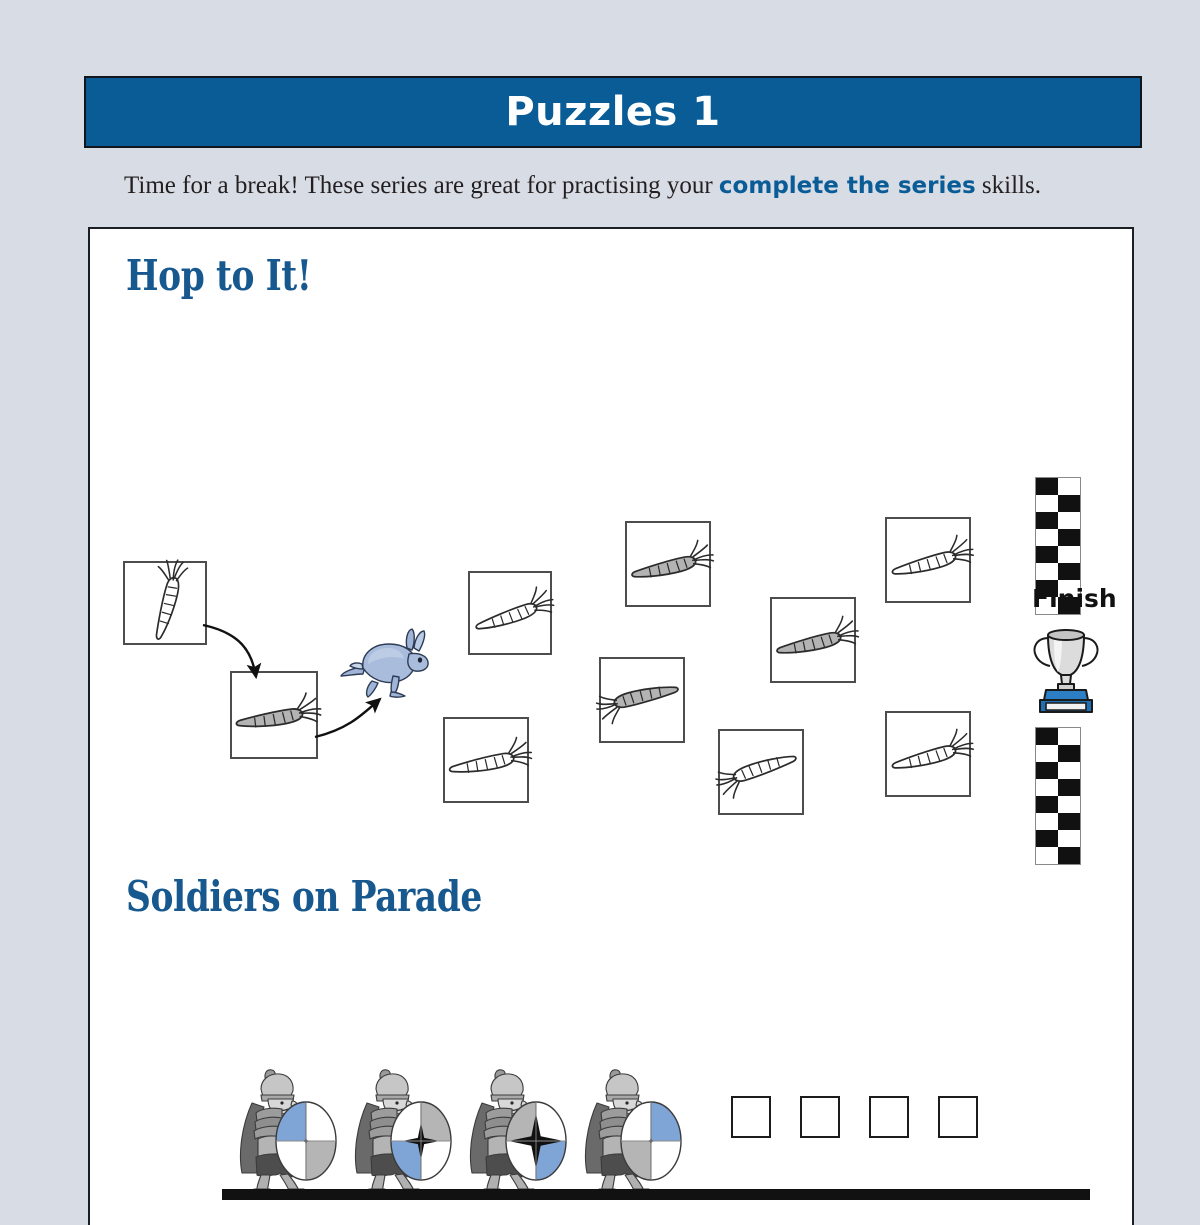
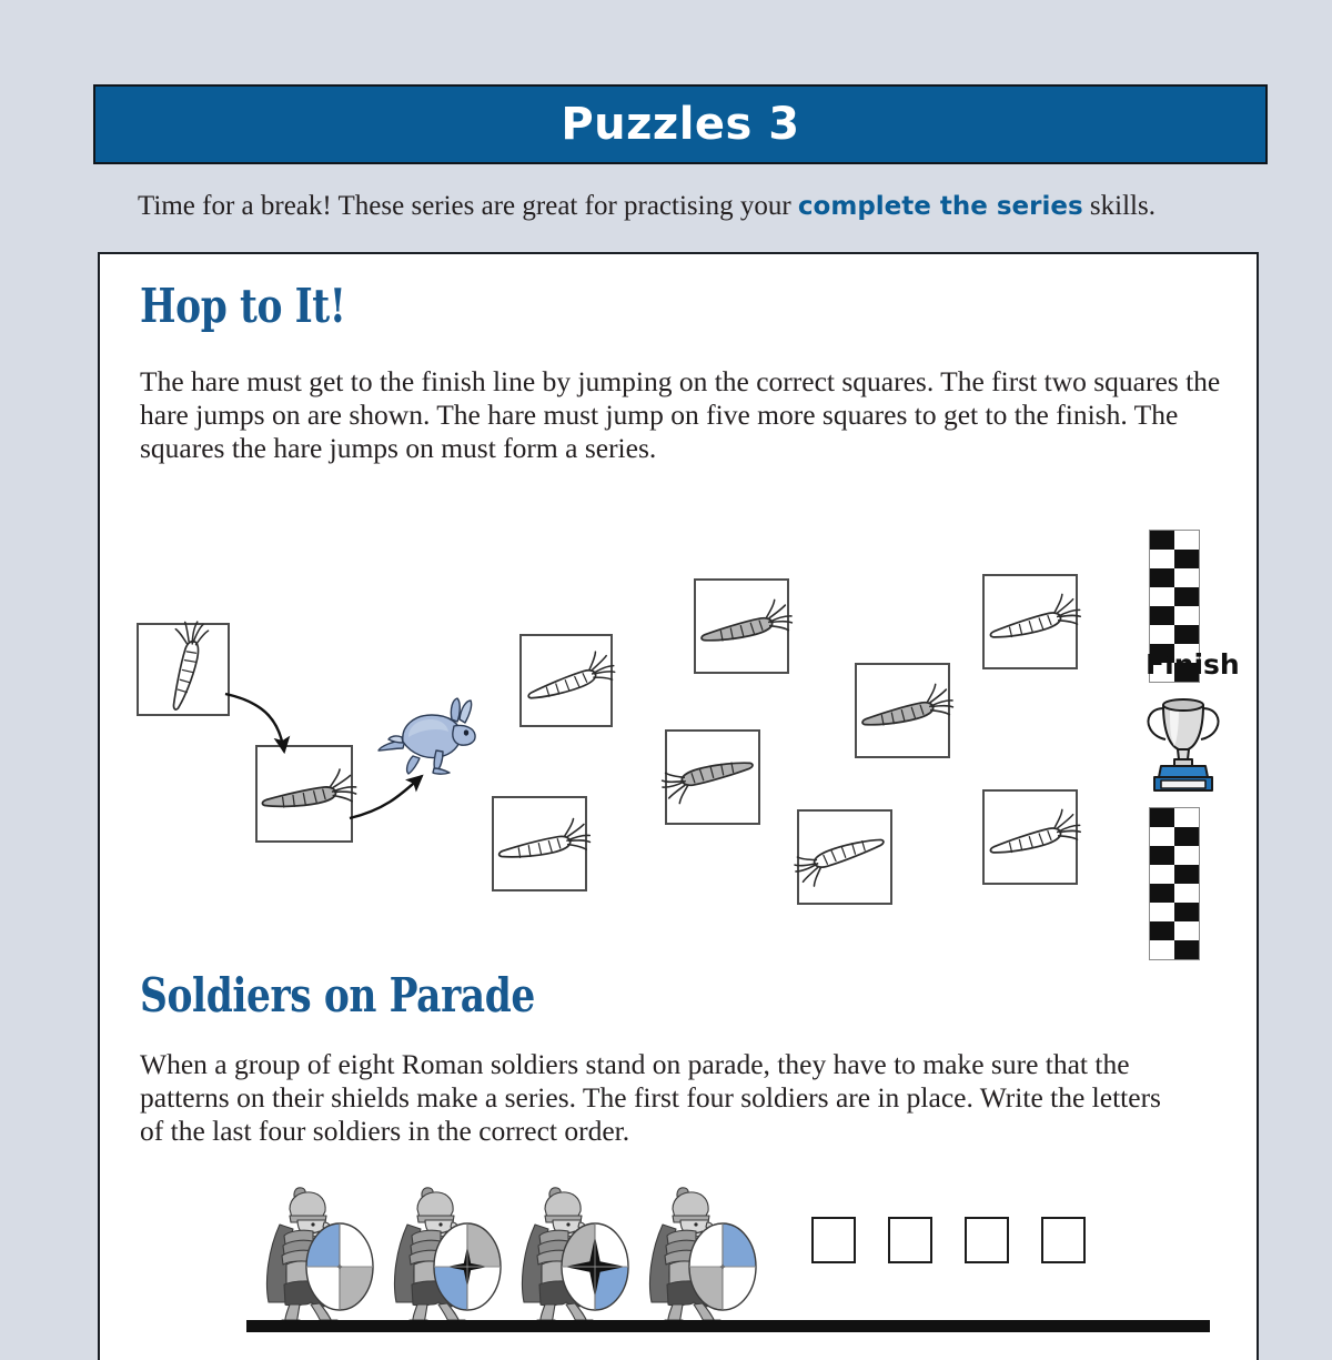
- Puzzles 1
+ Puzzles 3
  Time for a break! These series are great for practising your complete the series skills.
  Hop to It!
+ The hare must get to the finish line by jumping on the correct squares. The first two squares the hare jumps on are shown. The hare must jump on five more squares to get to the finish. The squares the hare jumps on must form a series.
  Finish
  Soldiers on Parade
+ When a group of eight Roman soldiers stand on parade, they have to make sure that the patterns on their shields make a series. The first four soldiers are in place. Write the letters of the last four soldiers in the correct order.
